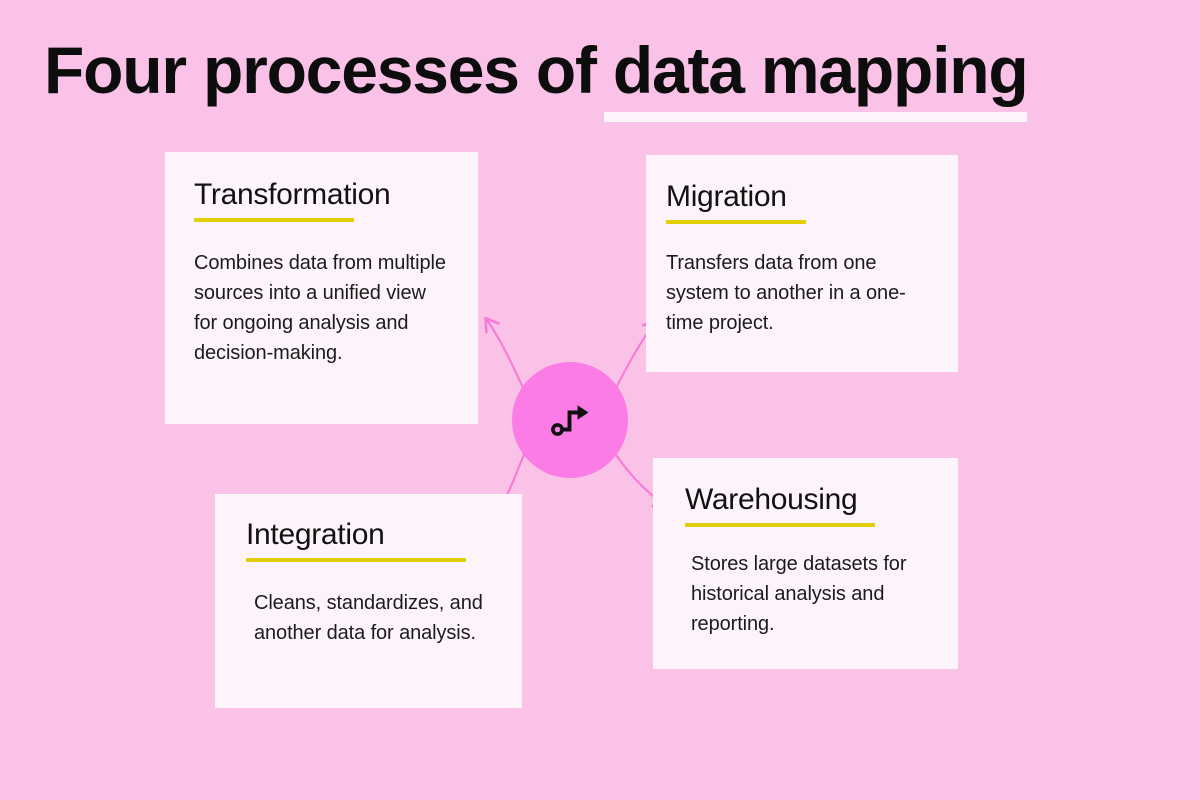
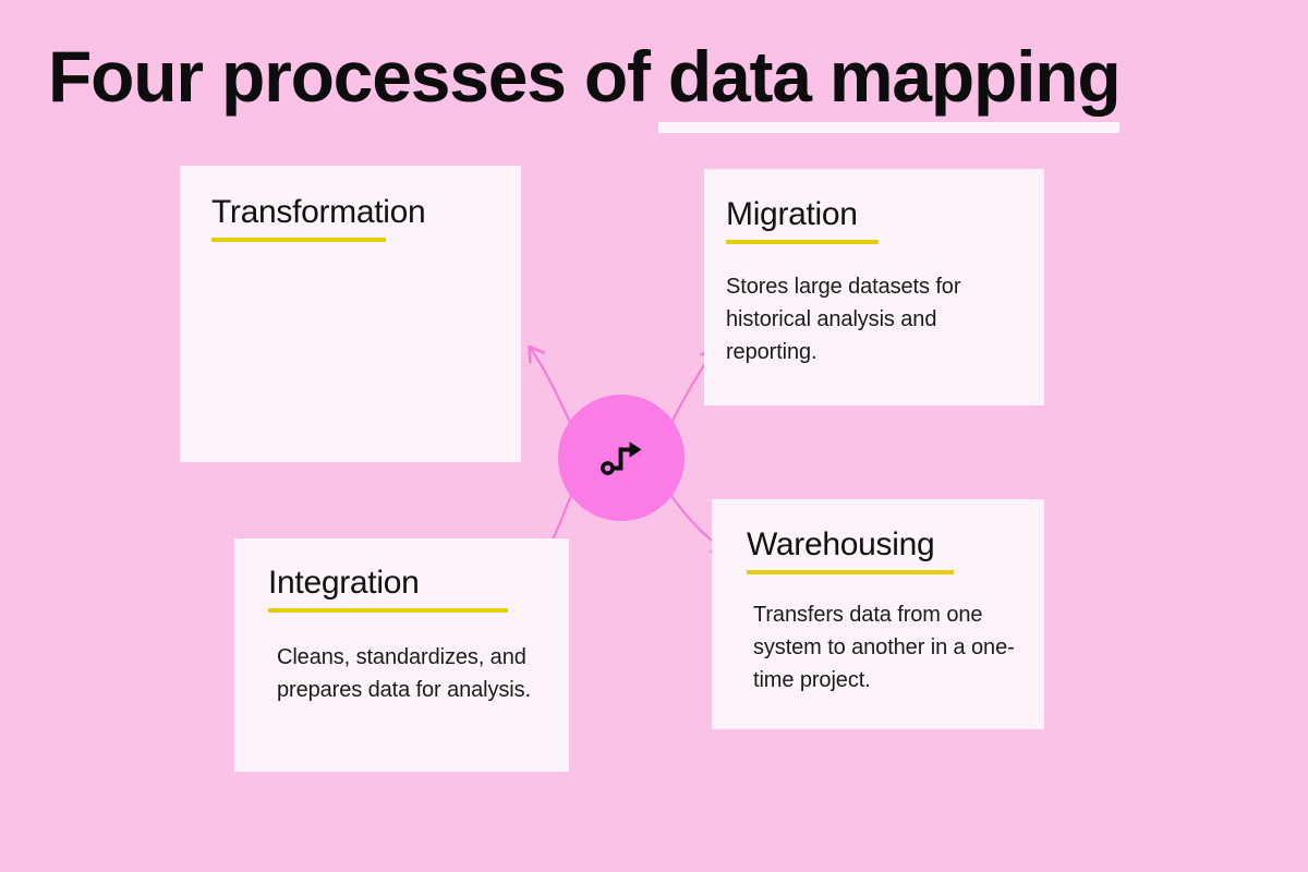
  Four processes of data mapping
  Transformation
- Combines data from multiple sources into a unified view for ongoing analysis and decision-making.
  Migration
- Transfers data from one system to another in a one-time project.
+ Stores large datasets for historical analysis and reporting.
  Integration
- Cleans, standardizes, and another data for analysis.
+ Cleans, standardizes, and prepares data for analysis.
  Warehousing
- Stores large datasets for historical analysis and reporting.
+ Transfers data from one system to another in a one-time project.
